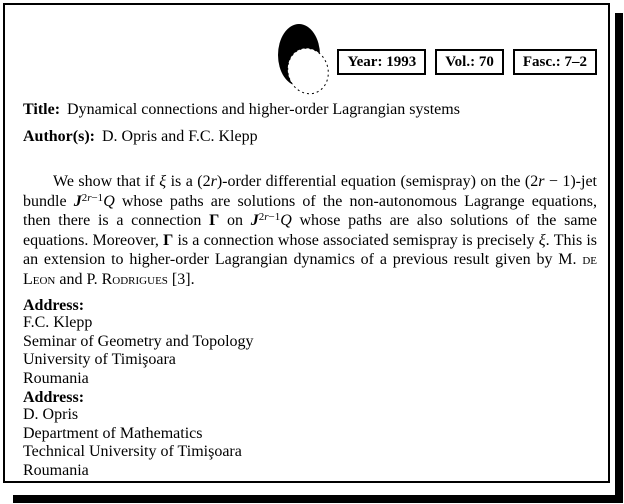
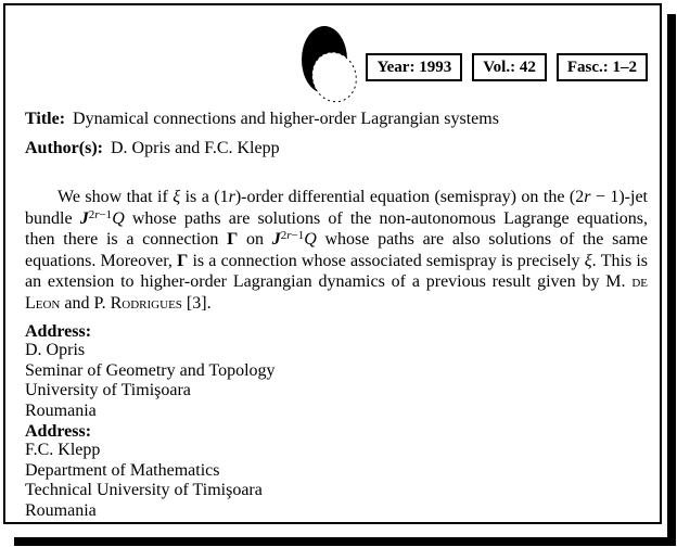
  Year: 1993
- Vol.: 70
+ Vol.: 42
- Fasc.: 7–2
+ Fasc.: 1–2
  Title: Dynamical connections and higher-order Lagrangian systems
  Author(s): D. Opris and F.C. Klepp
- We show that if ξ is a (2r)-order differential equation (semispray) on the (2r − 1)-jet bundle J2r−1Q whose paths are solutions of the non-autonomous Lagrange equations, then there is a connection Γ on J2r−1Q whose paths are also solutions of the same equations. Moreover, Γ is a connection whose associated semispray is precisely ξ. This is an extension to higher-order Lagrangian dynamics of a previous result given by M. de Leon and P. Rodrigues [3].
+ We show that if ξ is a (1r)-order differential equation (semispray) on the (2r − 1)-jet bundle J2r−1Q whose paths are solutions of the non-autonomous Lagrange equations, then there is a connection Γ on J2r−1Q whose paths are also solutions of the same equations. Moreover, Γ is a connection whose associated semispray is precisely ξ. This is an extension to higher-order Lagrangian dynamics of a previous result given by M. de Leon and P. Rodrigues [3].
  Address:
- F.C. Klepp
+ D. Opris
  Seminar of Geometry and Topology
  University of Timişoara
  Roumania
  Address:
- D. Opris
+ F.C. Klepp
  Department of Mathematics
  Technical University of Timişoara
  Roumania
